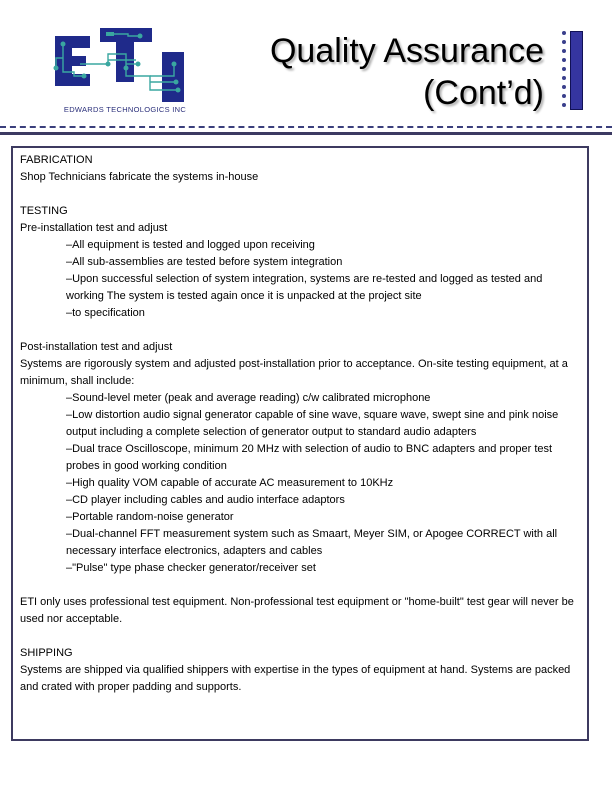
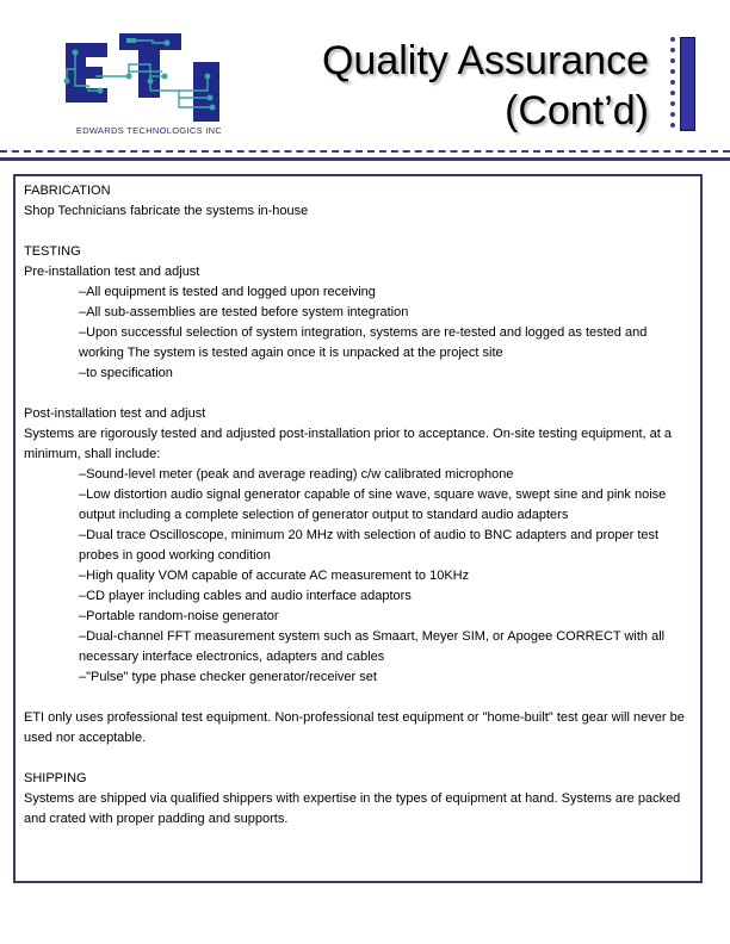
  EDWARDS TECHNOLOGICS INC
  Quality Assurance
  (Cont’d)
  FABRICATION
  Shop Technicians fabricate the systems in-house
  TESTING
  Pre-installation test and adjust
  –All equipment is tested and logged upon receiving
  –All sub-assemblies are tested before system integration
  –Upon successful selection of system integration, systems are re-tested and logged as tested and working The system is tested again once it is unpacked at the project site
  –to specification
  Post-installation test and adjust
- Systems are rigorously system and adjusted post-installation prior to acceptance. On-site testing equipment, at a minimum, shall include:
+ Systems are rigorously tested and adjusted post-installation prior to acceptance. On-site testing equipment, at a minimum, shall include:
  –Sound-level meter (peak and average reading) c/w calibrated microphone
  –Low distortion audio signal generator capable of sine wave, square wave, swept sine and pink noise output including a complete selection of generator output to standard audio adapters
  –Dual trace Oscilloscope, minimum 20 MHz with selection of audio to BNC adapters and proper test probes in good working condition
  –High quality VOM capable of accurate AC measurement to 10KHz
  –CD player including cables and audio interface adaptors
  –Portable random-noise generator
  –Dual-channel FFT measurement system such as Smaart, Meyer SIM, or Apogee CORRECT with all necessary interface electronics, adapters and cables
  –"Pulse" type phase checker generator/receiver set
  ETI only uses professional test equipment. Non-professional test equipment or "home-built" test gear will never be used nor acceptable.
  SHIPPING
  Systems are shipped via qualified shippers with expertise in the types of equipment at hand. Systems are packed and crated with proper padding and supports.
